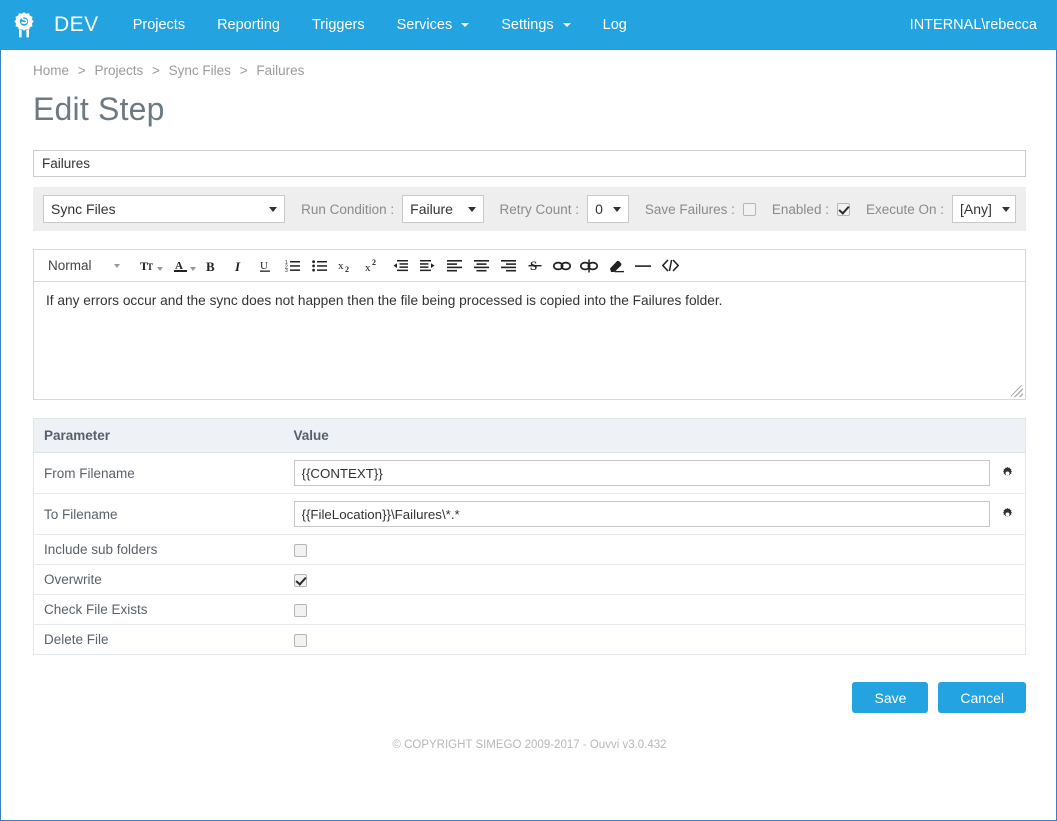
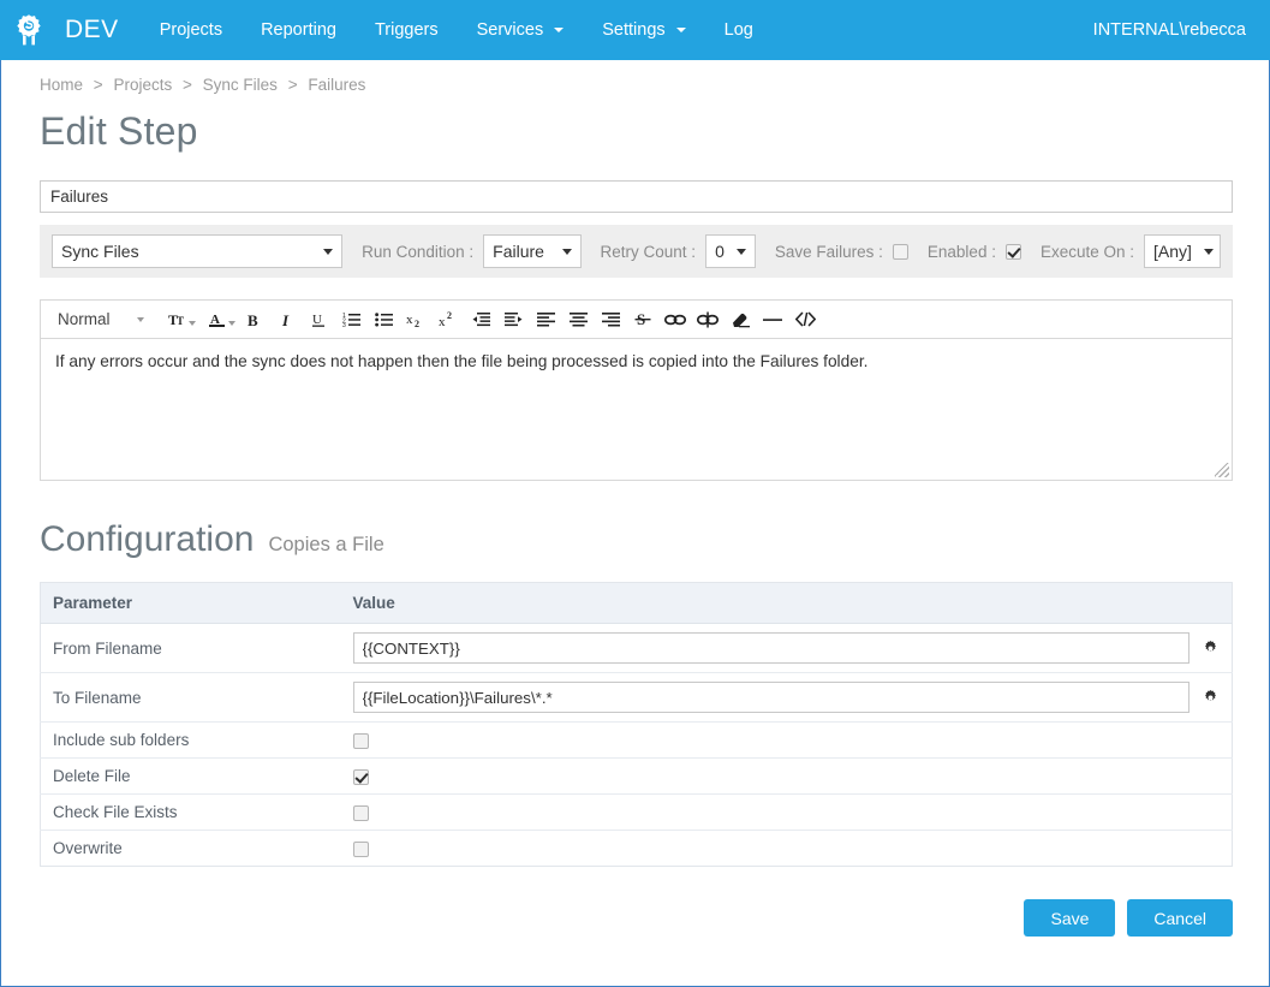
  DEV
  Projects
  Reporting
  Triggers
  Services
  Settings
  Log
  INTERNAL\rebecca
  Home > Projects > Sync Files > Failures
  Edit Step
  Failures
  Sync Files
  Run Condition :
  Failure
  Retry Count :
  0
  Save Failures :
  Enabled :
  Execute On :
  [Any]
  Normal
  T
  T
  A
  B
  I
  U
  x
  2
  x
  2
  If any errors occur and the sync does not happen then the file being processed is copied into the Failures folder.
+ Configuration
+ Copies a File
  Parameter	Value
  From Filename	{{CONTEXT}}
  To Filename	{{FileLocation}}\Failures\*.*
  Include sub folders
- Overwrite
+ Delete File
  Check File Exists
- Delete File
+ Overwrite
  Save
  Cancel
- © COPYRIGHT SIMEGO 2009-2017 - Ouvvi v3.0.432
